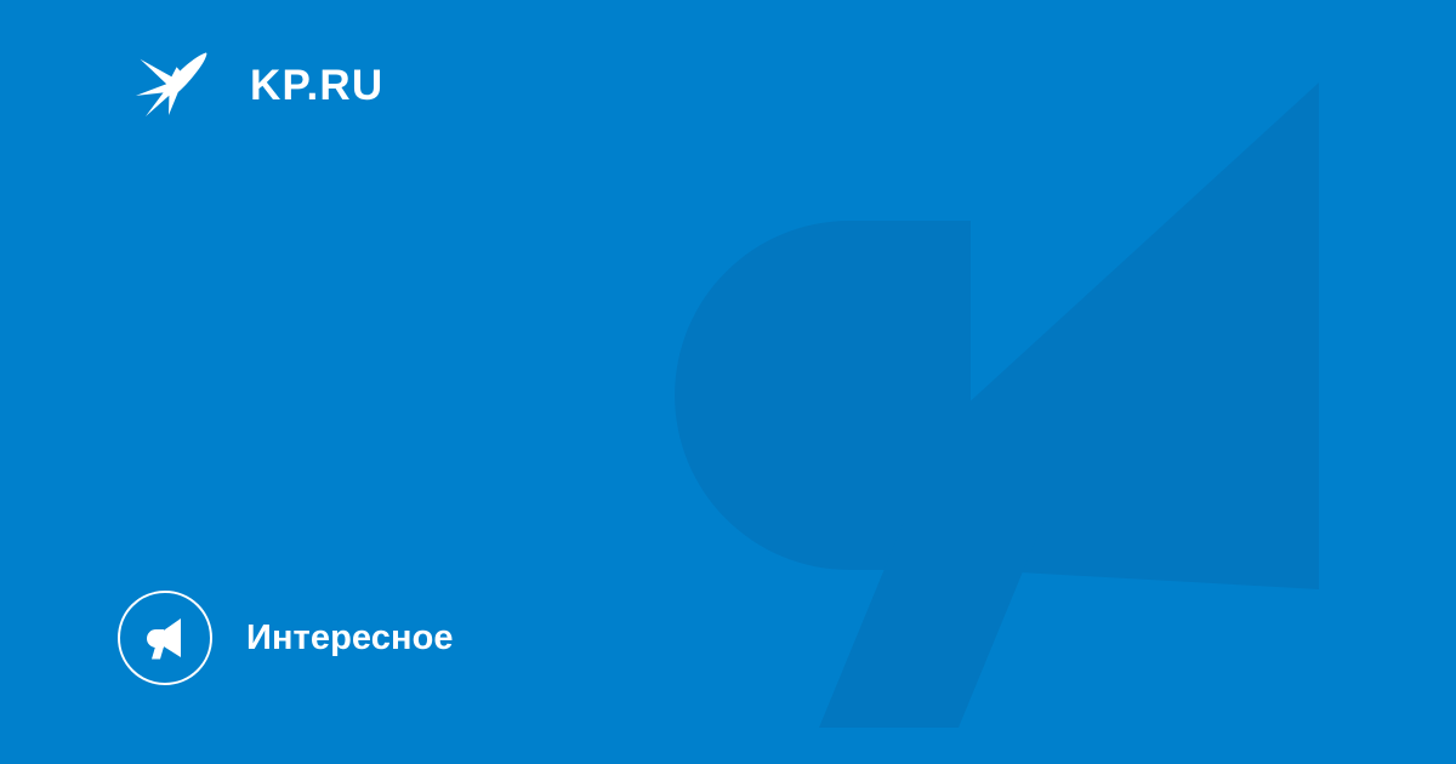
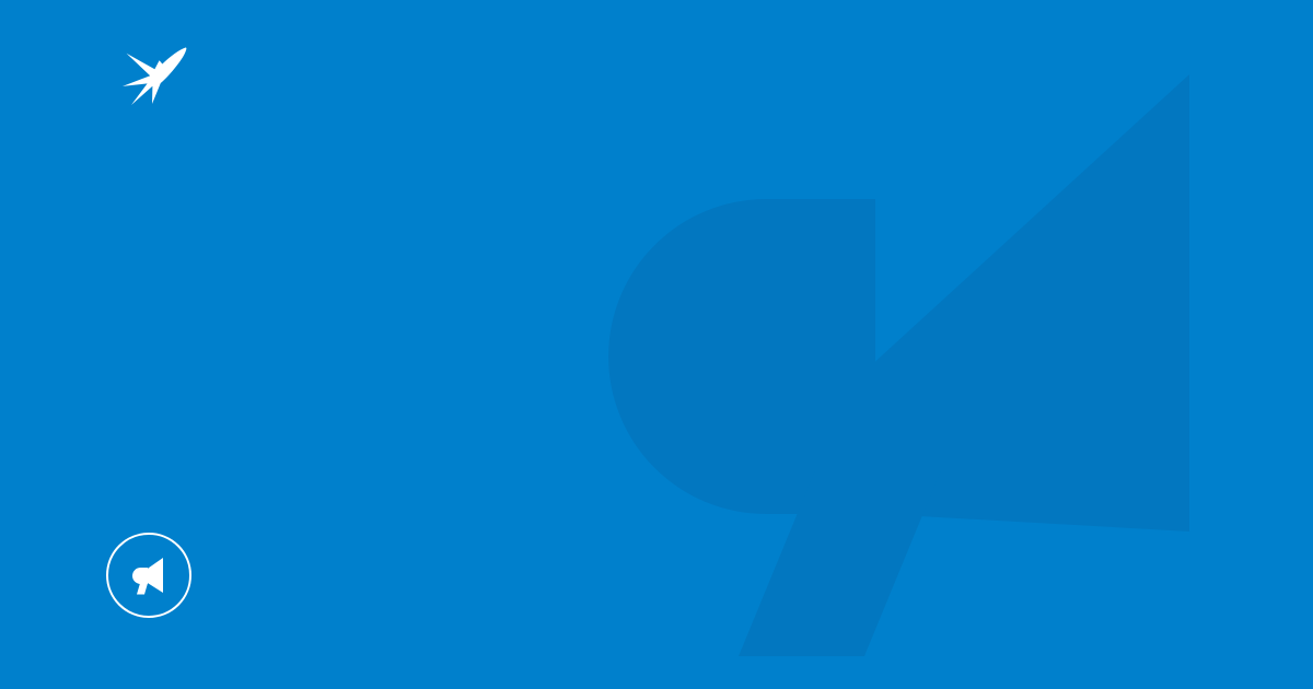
- KP.RU
- Интересное
